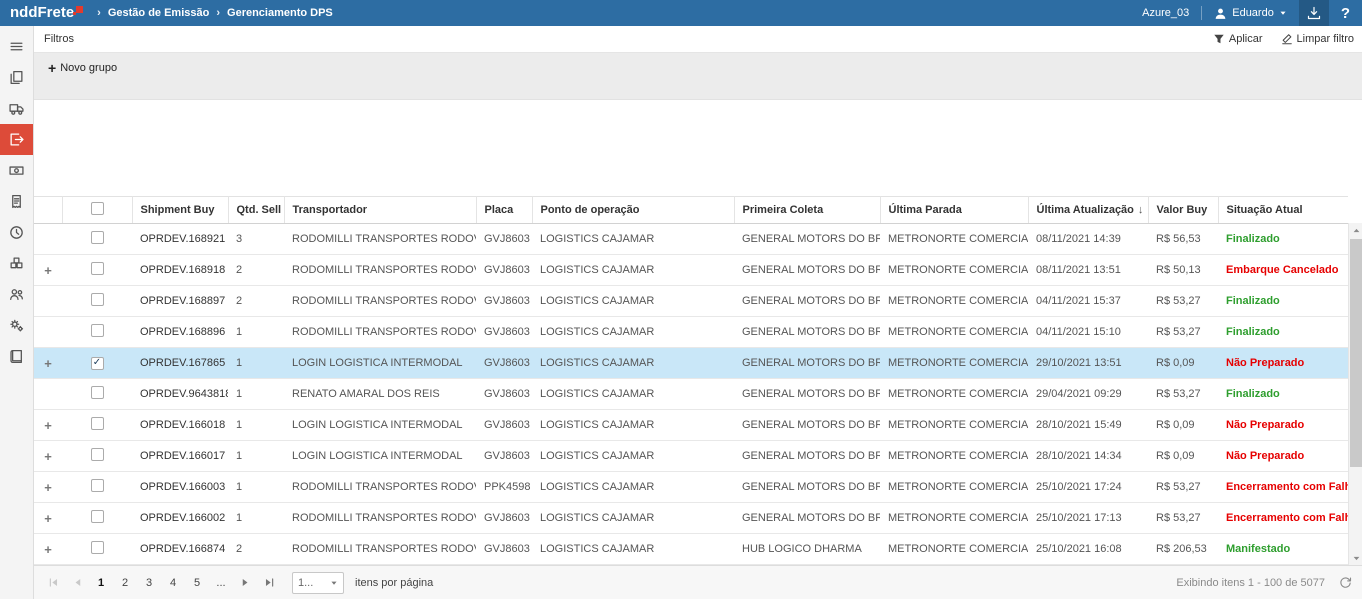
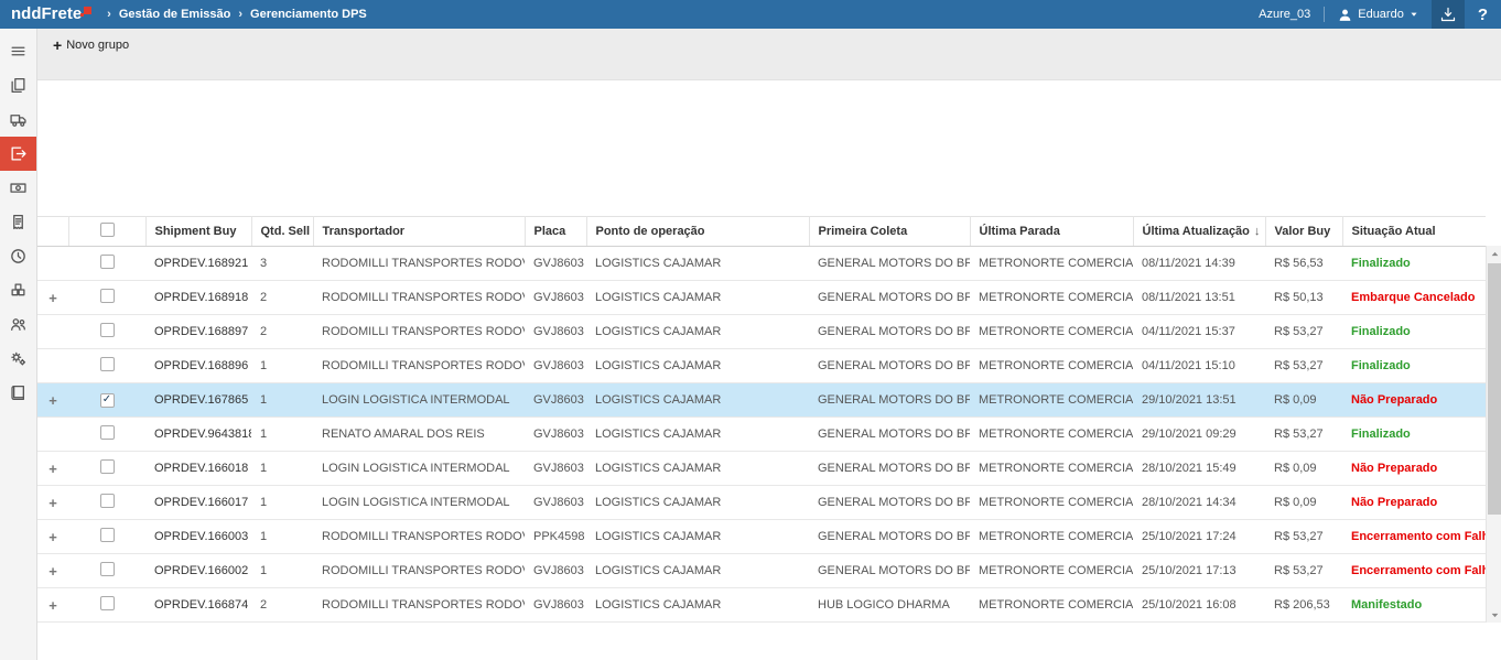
  nddFrete
  ›
  Gestão de Emissão
  ›
  Gerenciamento DPS
  Azure_03
  Eduardo
  ?
- Filtros
- Aplicar
- Limpar filtro
  +
  Novo grupo
  		Shipment Buy	Qtd. Sell	Transportador	Placa	Ponto de operação	Primeira Coleta	Última Parada	Última Atualização ↓	Valor Buy	Situação Atual
  		OPRDEV.168921	3	RODOMILLI TRANSPORTES RODO	GVJ8603	LOGISTICS CAJAMAR	GENERAL MOTORS DO BR	METRONORTE COMERCIA	08/11/2021 14:39	R$ 56,53	Finalizado
  +		OPRDEV.168918	2	RODOMILLI TRANSPORTES RODO	GVJ8603	LOGISTICS CAJAMAR	GENERAL MOTORS DO BR	METRONORTE COMERCIA	08/11/2021 13:51	R$ 50,13	Embarque Cancelado
  		OPRDEV.168897	2	RODOMILLI TRANSPORTES RODO	GVJ8603	LOGISTICS CAJAMAR	GENERAL MOTORS DO BR	METRONORTE COMERCIA	04/11/2021 15:37	R$ 53,27	Finalizado
  		OPRDEV.168896	1	RODOMILLI TRANSPORTES RODO	GVJ8603	LOGISTICS CAJAMAR	GENERAL MOTORS DO BR	METRONORTE COMERCIA	04/11/2021 15:10	R$ 53,27	Finalizado
  +	✓	OPRDEV.167865	1	LOGIN LOGISTICA INTERMODAL	GVJ8603	LOGISTICS CAJAMAR	GENERAL MOTORS DO BR	METRONORTE COMERCIA	29/10/2021 13:51	R$ 0,09	Não Preparado
- 		OPRDEV.964381	1	RENATO AMARAL DOS REIS	GVJ8603	LOGISTICS CAJAMAR	GENERAL MOTORS DO BR	METRONORTE COMERCIA	29/04/2021 09:29	R$ 53,27	Finalizado
+ 		OPRDEV.964381	1	RENATO AMARAL DOS REIS	GVJ8603	LOGISTICS CAJAMAR	GENERAL MOTORS DO BR	METRONORTE COMERCIA	29/10/2021 09:29	R$ 53,27	Finalizado
  +		OPRDEV.166018	1	LOGIN LOGISTICA INTERMODAL	GVJ8603	LOGISTICS CAJAMAR	GENERAL MOTORS DO BR	METRONORTE COMERCIA	28/10/2021 15:49	R$ 0,09	Não Preparado
  +		OPRDEV.166017	1	LOGIN LOGISTICA INTERMODAL	GVJ8603	LOGISTICS CAJAMAR	GENERAL MOTORS DO BR	METRONORTE COMERCIA	28/10/2021 14:34	R$ 0,09	Não Preparado
  +		OPRDEV.166003	1	RODOMILLI TRANSPORTES RODO	PPK4598	LOGISTICS CAJAMAR	GENERAL MOTORS DO BR	METRONORTE COMERCIA	25/10/2021 17:24	R$ 53,27	Encerramento com Fal
  +		OPRDEV.166002	1	RODOMILLI TRANSPORTES RODO	GVJ8603	LOGISTICS CAJAMAR	GENERAL MOTORS DO BR	METRONORTE COMERCIA	25/10/2021 17:13	R$ 53,27	Encerramento com Fal
  +		OPRDEV.166874	2	RODOMILLI TRANSPORTES RODO	GVJ8603	LOGISTICS CAJAMAR	HUB LOGICO DHARMA	METRONORTE COMERCIA	25/10/2021 16:08	R$ 206,53	Manifestado
- 1
- 2
- 3
- 4
- 5
- ...
- 1...
- itens por página
- Exibindo itens 1 - 100 de 5077
